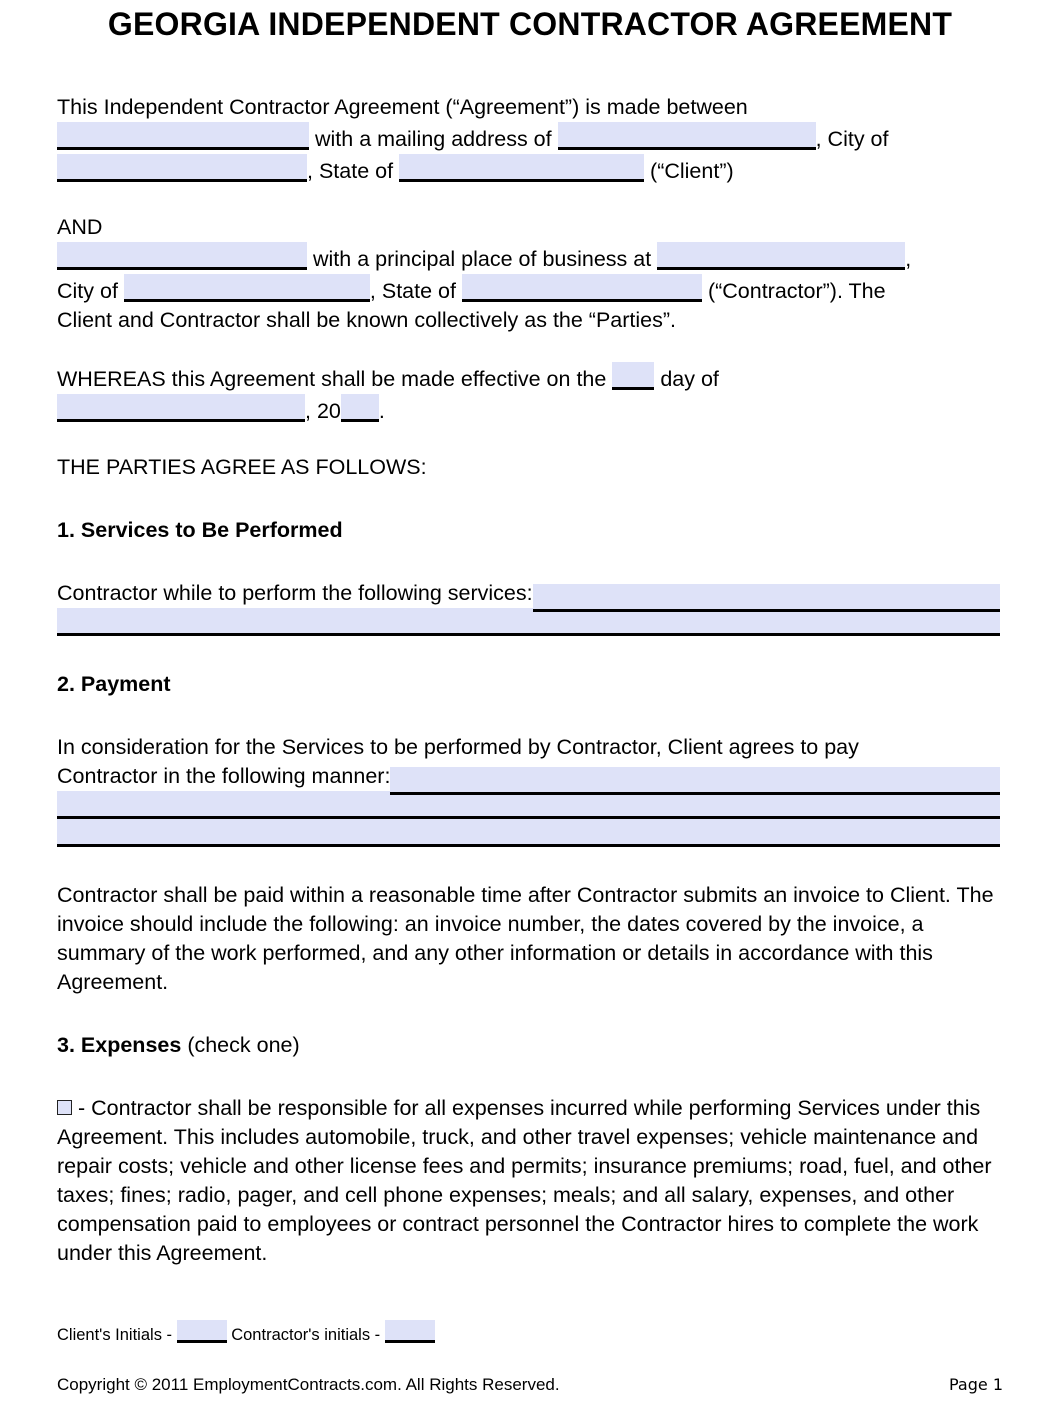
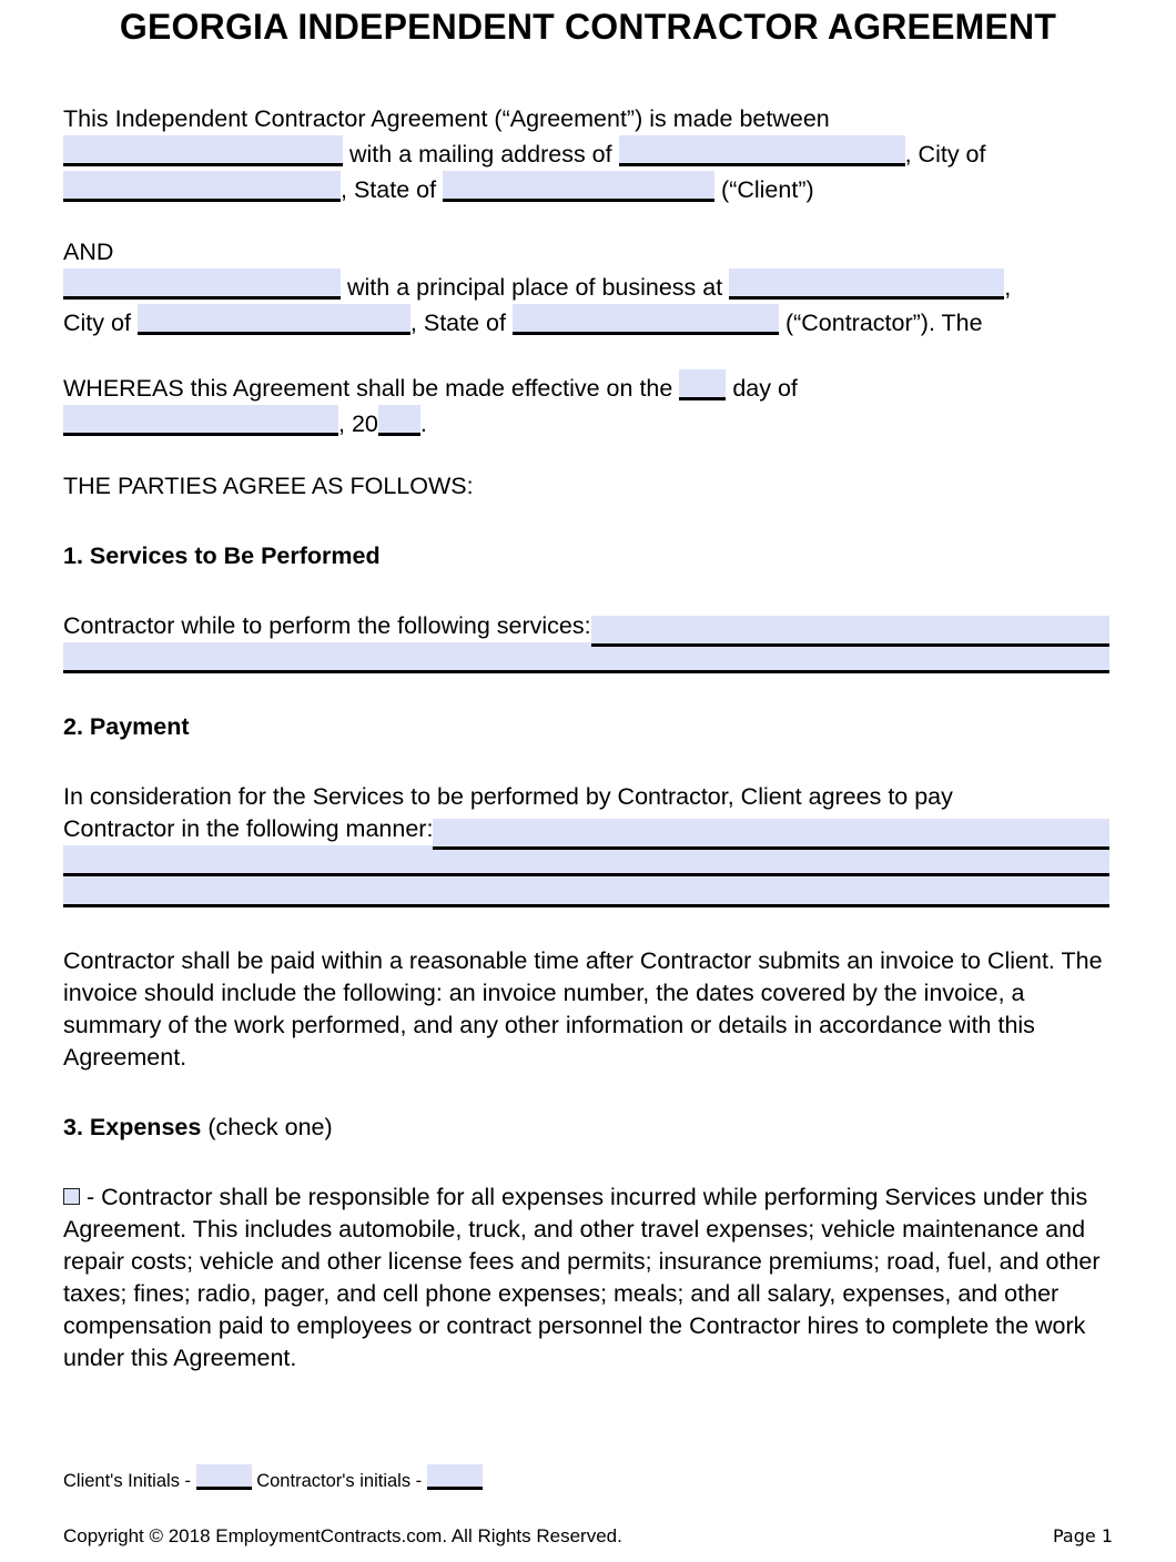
  GEORGIA INDEPENDENT CONTRACTOR AGREEMENT
  This Independent Contractor Agreement (“Agreement”) is made between
  with a mailing address of , City of
  , State of (“Client”)
  AND
  with a principal place of business at ,
  City of , State of (“Contractor”). The
- Client and Contractor shall be known collectively as the “Parties”.
  WHEREAS this Agreement shall be made effective on the day of
  , 20 .
  THE PARTIES AGREE AS FOLLOWS:
  1. Services to Be Performed
  Contractor while to perform the following services:
  2. Payment
  In consideration for the Services to be performed by Contractor, Client agrees to pay
  Contractor in the following manner:
  Contractor shall be paid within a reasonable time after Contractor submits an invoice to Client. The invoice should include the following: an invoice number, the dates covered by the invoice, a summary of the work performed, and any other information or details in accordance with this Agreement.
  3. Expenses (check one)
  - Contractor shall be responsible for all expenses incurred while performing Services under this Agreement. This includes automobile, truck, and other travel expenses; vehicle maintenance and repair costs; vehicle and other license fees and permits; insurance premiums; road, fuel, and other taxes; fines; radio, pager, and cell phone expenses; meals; and all salary, expenses, and other compensation paid to employees or contract personnel the Contractor hires to complete the work under this Agreement.
  Client's Initials - Contractor's initials -
- Copyright © 2011 EmploymentContracts.com. All Rights Reserved.
+ Copyright © 2018 EmploymentContracts.com. All Rights Reserved.
  Page 1
